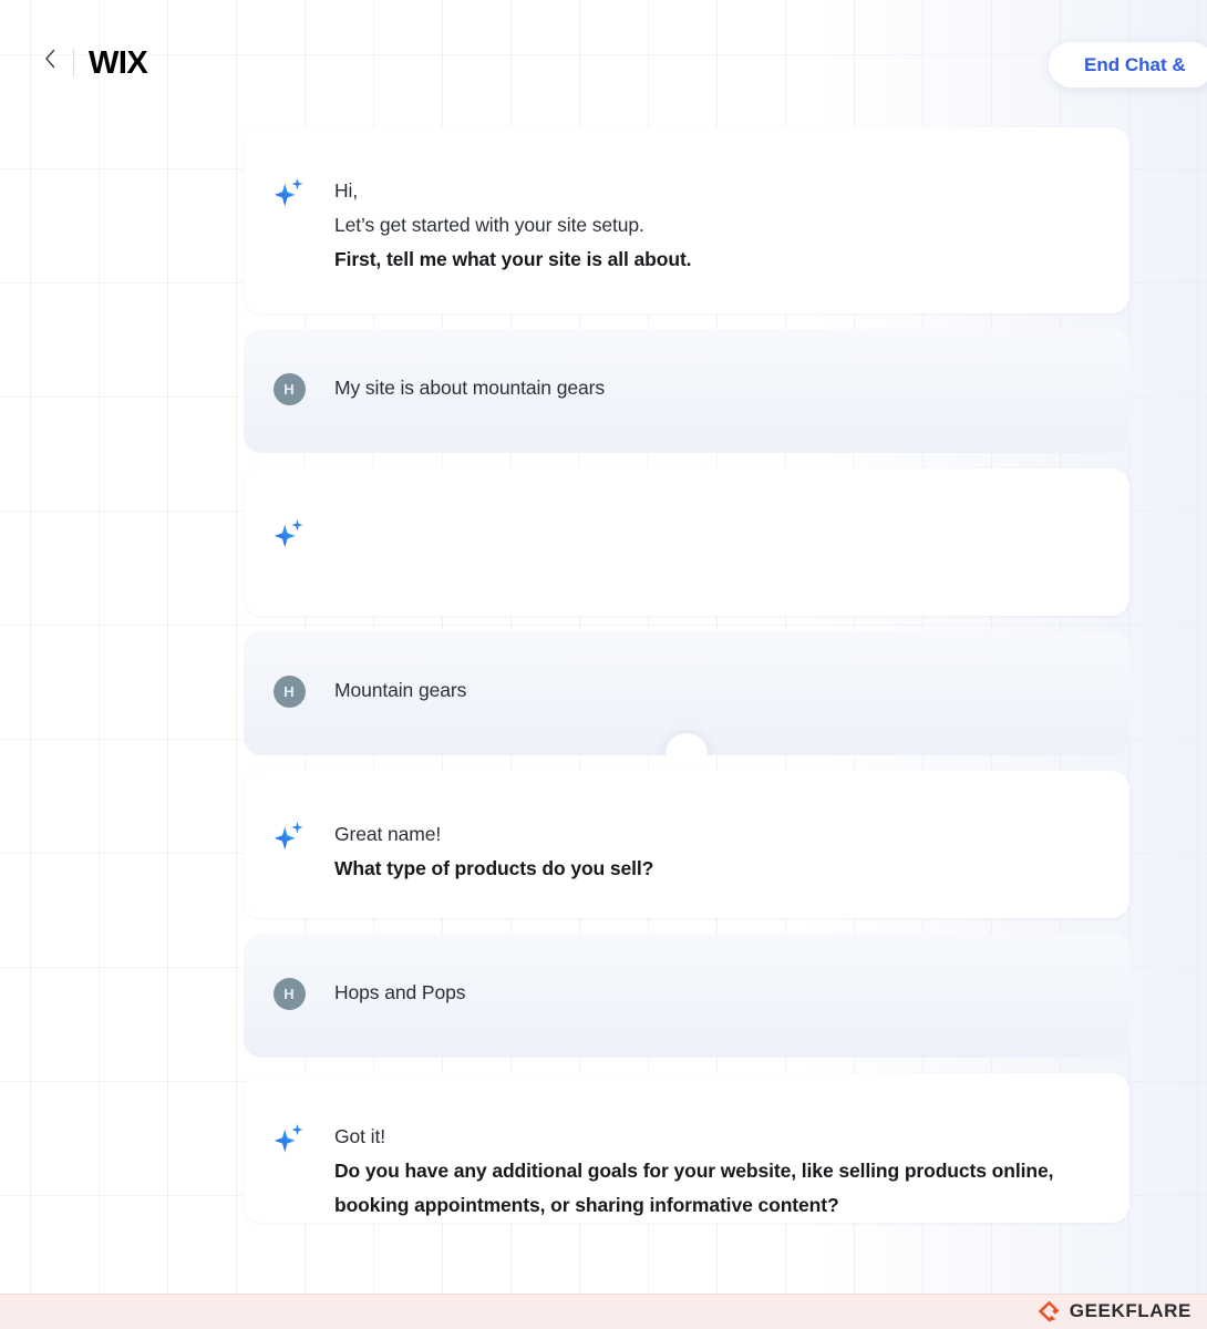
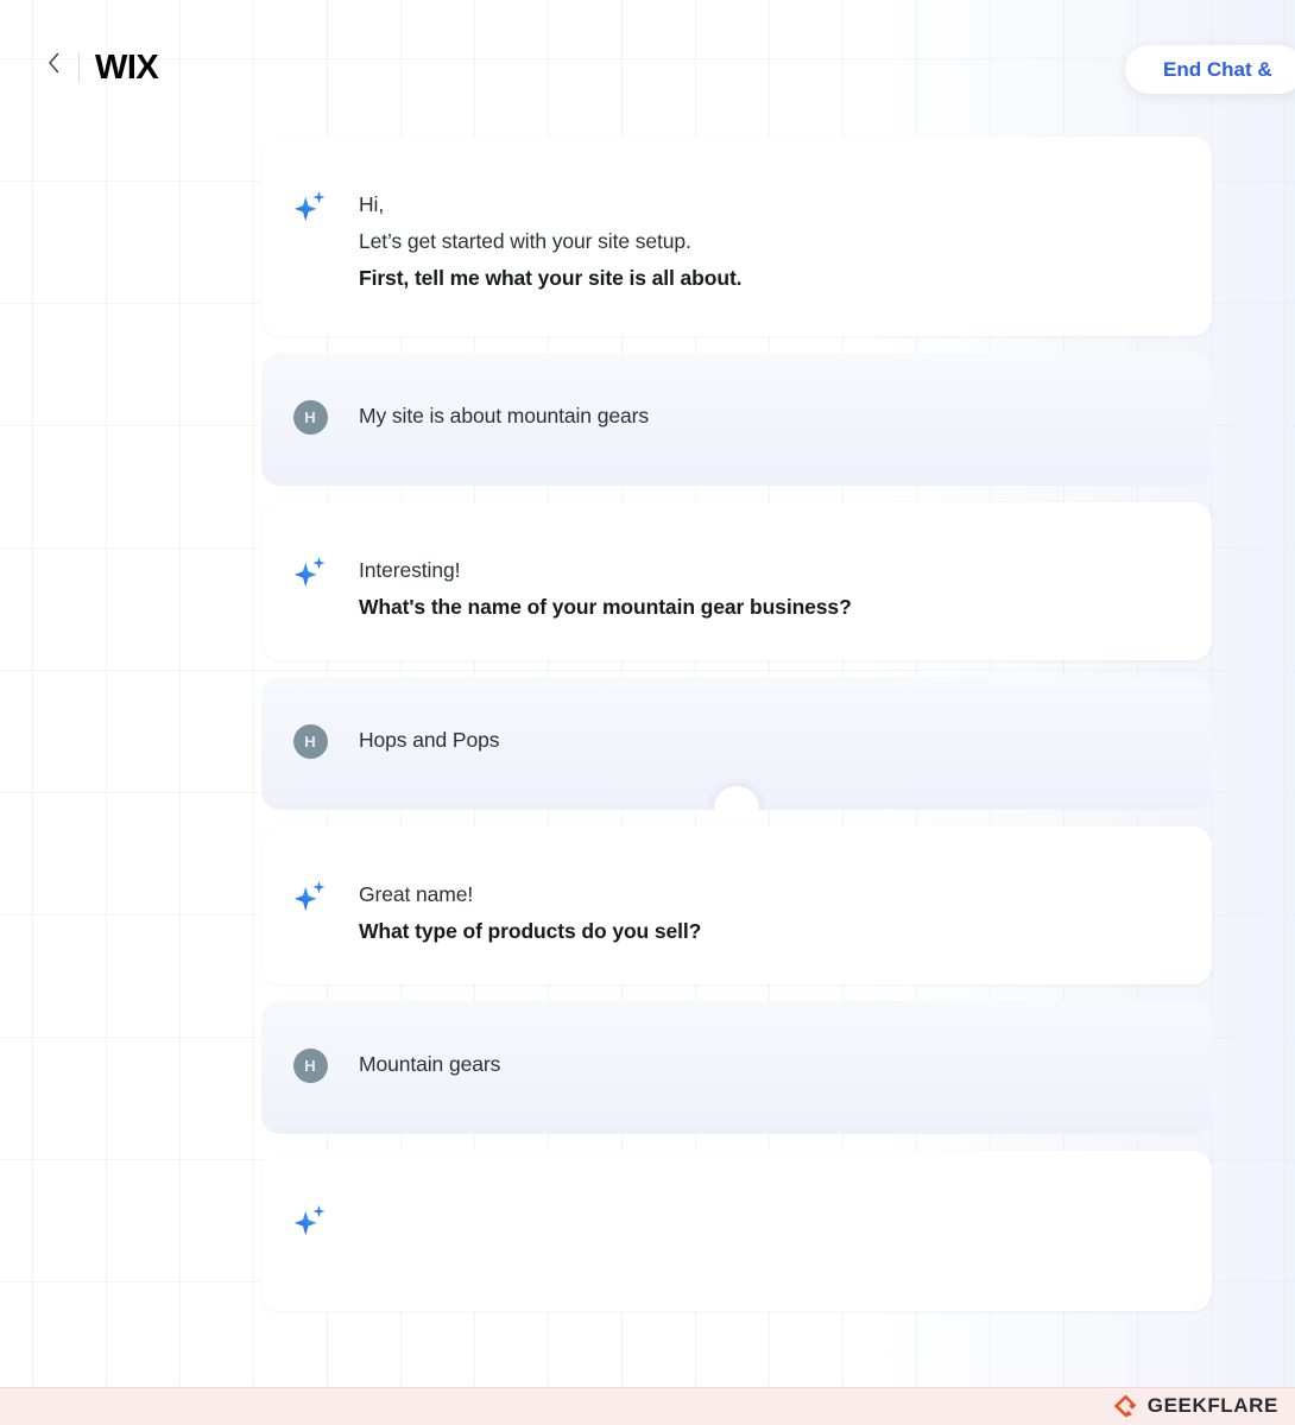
  WIX
  End Chat &
  Hi,
  Let’s get started with your site setup.
  First, tell me what your site is all about.
  H
  My site is about mountain gears
+ Interesting!
+ What's the name of your mountain gear business?
  H
- Mountain gears
+ Hops and Pops
  Great name!
  What type of products do you sell?
  H
- Hops and Pops
+ Mountain gears
- Got it!
- Do you have any additional goals for your website, like selling products online, booking appointments, or sharing informative content?
  GEEKFLARE
